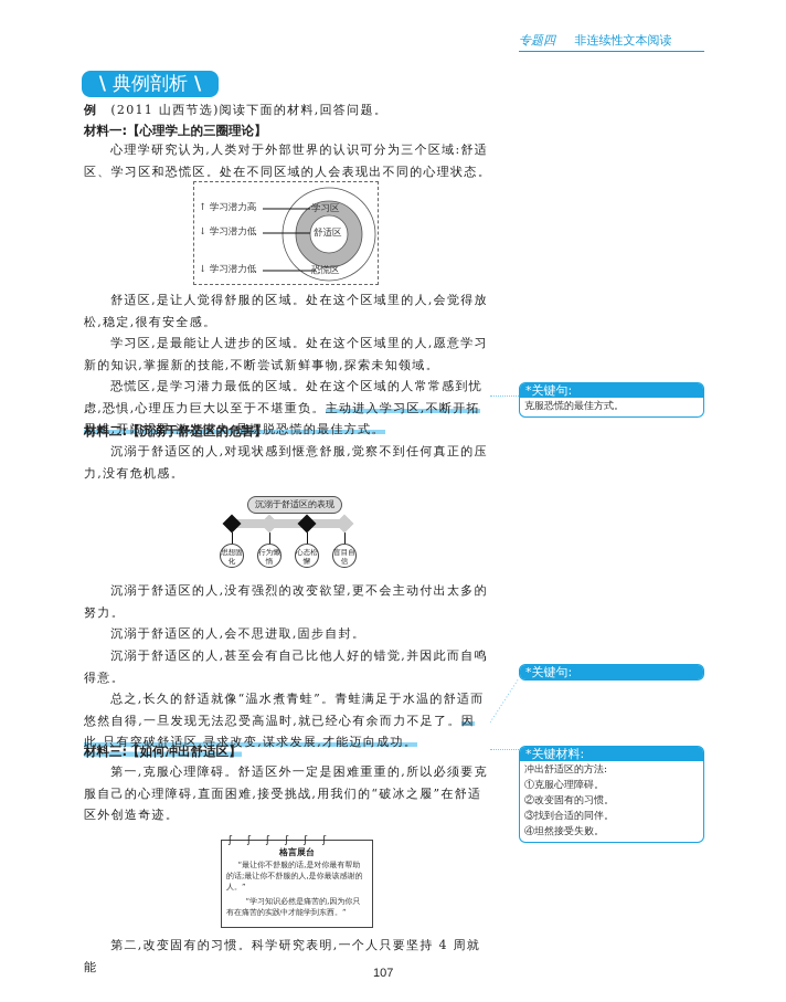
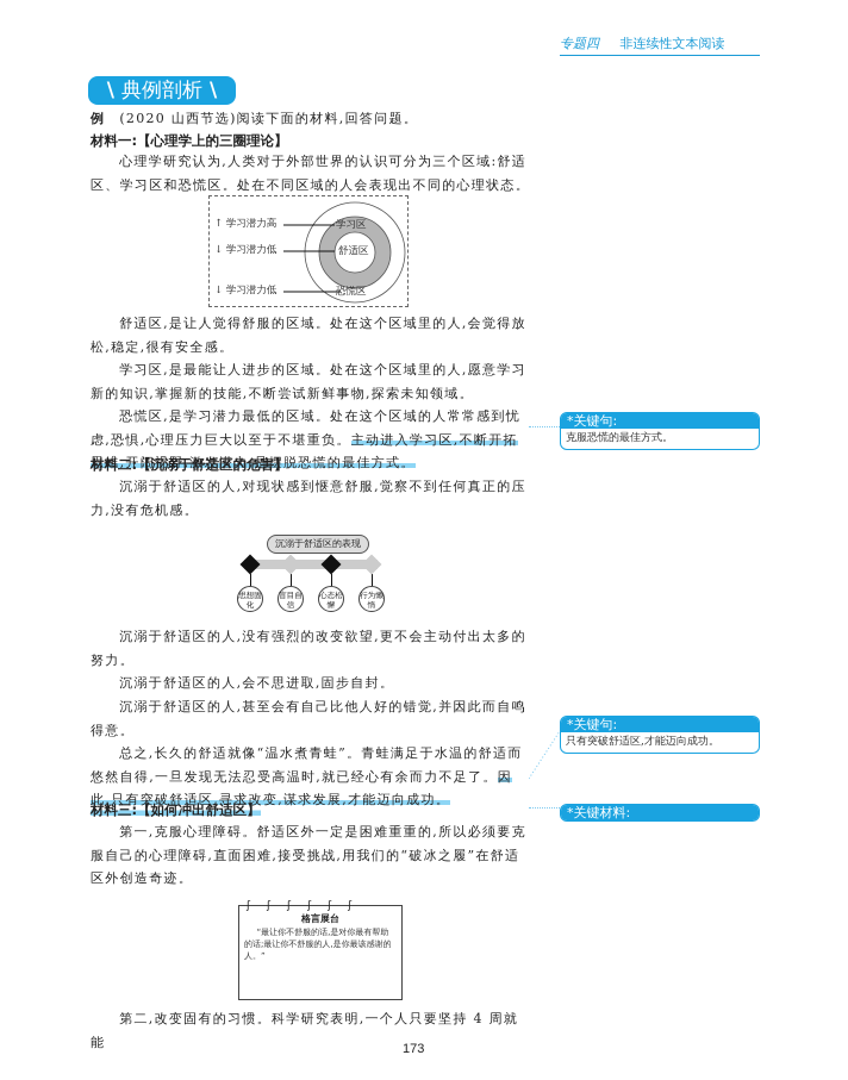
  专题四 非连续性文本阅读
  \
  典例剖析
  \
- 例 (2011 山西节选)阅读下面的材料,回答问题。
+ 例 (2020 山西节选)阅读下面的材料,回答问题。
  材料一:【心理学上的三圈理论】
  心理学研究认为,人类对于外部世界的认识可分为三个区域:舒适区、学习区和恐慌区。处在不同区域的人会表现出不同的心理状态。
  ↑ 学习潜力高
  ↓ 学习潜力低
  ↓ 学习潜力低
  学习区
  舒适区
  恐慌区
  舒适区,是让人觉得舒服的区域。处在这个区域里的人,会觉得放松,稳定,很有安全感。
  学习区,是最能让人进步的区域。处在这个区域里的人,愿意学习新的知识,掌握新的技能,不断尝试新鲜事物,探索未知领域。
  恐慌区,是学习潜力最低的区域。处在这个区域的人常常感到忧虑,恐惧,心理压力巨大以至于不堪重负。主动进入学习区,不断开拓思维,开阔视野,激发潜力,是摆脱恐慌的最佳方式。
  *关键句:
  克服恐慌的最佳方式。
  材料二:【沉溺于舒适区的危害】
  沉溺于舒适区的人,对现状感到惬意舒服,觉察不到任何真正的压力,没有危机感。
  沉溺于舒适区的表现
  思想固化
- 行为懒惰
+ 盲目自信
  心态松懈
- 盲目自信
+ 行为懒惰
  沉溺于舒适区的人,没有强烈的改变欲望,更不会主动付出太多的努力。
  沉溺于舒适区的人,会不思进取,固步自封。
  沉溺于舒适区的人,甚至会有自己比他人好的错觉,并因此而自鸣得意。
  总之,长久的舒适就像“温水煮青蛙”。青蛙满足于水温的舒适而悠然自得,一旦发现无法忍受高温时,就已经心有余而力不足了。因此,只有突破舒适区,寻求改变,谋求发展,才能迈向成功。
  *关键句:
+ 只有突破舒适区,才能迈向成功。
  材料三:【如何冲出舒适区】
  第一,克服心理障碍。舒适区外一定是困难重重的,所以必须要克服自己的心理障碍,直面困难,接受挑战,用我们的“破冰之履”在舒适区外创造奇迹。
  *关键材料:
- 冲出舒适区的方法:
- ①克服心理障碍。
- ②改变固有的习惯。
- ③找到合适的同伴。
- ④坦然接受失败。
  ʃʃʃʃʃʃ
  格言展台
  “最让你不舒服的话,是对你最有帮助的话;最让你不舒服的人,是你最该感谢的人。”
- “学习知识必然是痛苦的,因为你只有在痛苦的实践中才能学到东西。”
  第二,改变固有的习惯。科学研究表明,一个人只要坚持 4 周就能
- 107
+ 173
